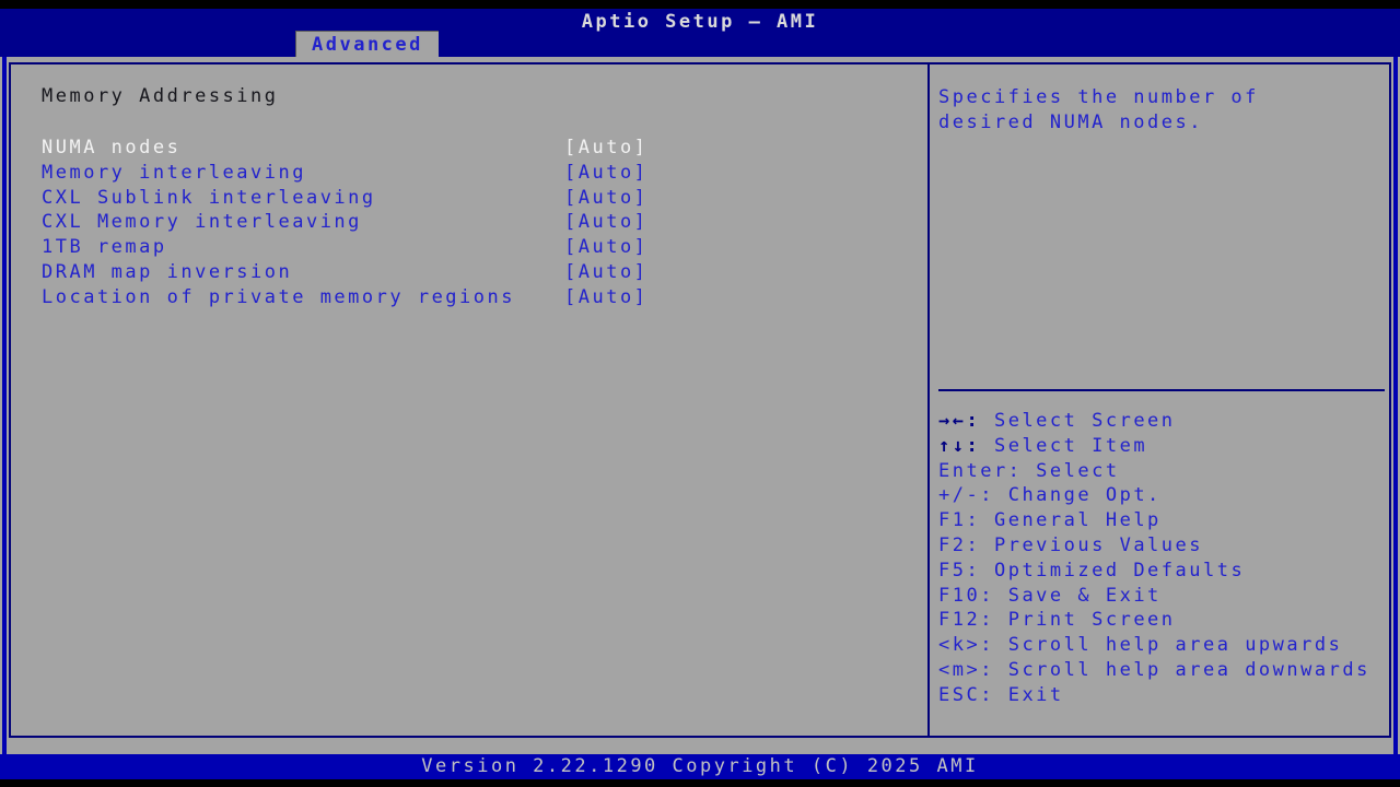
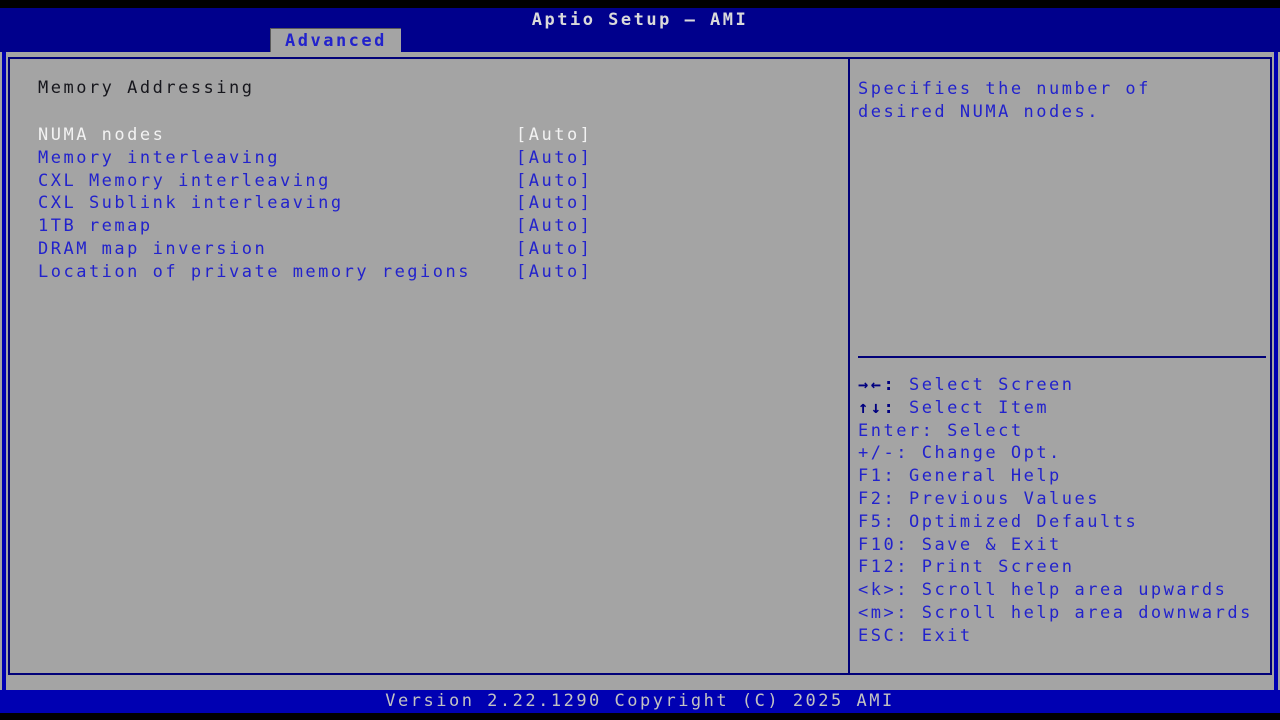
  Aptio Setup – AMI
  Advanced
  Memory Addressing
  NUMA nodes
  [Auto]
  Memory interleaving
  [Auto]
- CXL Sublink interleaving
+ CXL Memory interleaving
  [Auto]
- CXL Memory interleaving
+ CXL Sublink interleaving
  [Auto]
  1TB remap
  [Auto]
  DRAM map inversion
  [Auto]
  Location of private memory regions
  [Auto]
  Specifies the number of
  desired NUMA nodes.
  →←: Select Screen
  ↑↓: Select Item
  Enter: Select
  +/-: Change Opt.
  F1: General Help
  F2: Previous Values
  F5: Optimized Defaults
  F10: Save & Exit
  F12: Print Screen
  <k>: Scroll help area upwards
  <m>: Scroll help area downwards
  ESC: Exit
  Version 2.22.1290 Copyright (C) 2025 AMI
